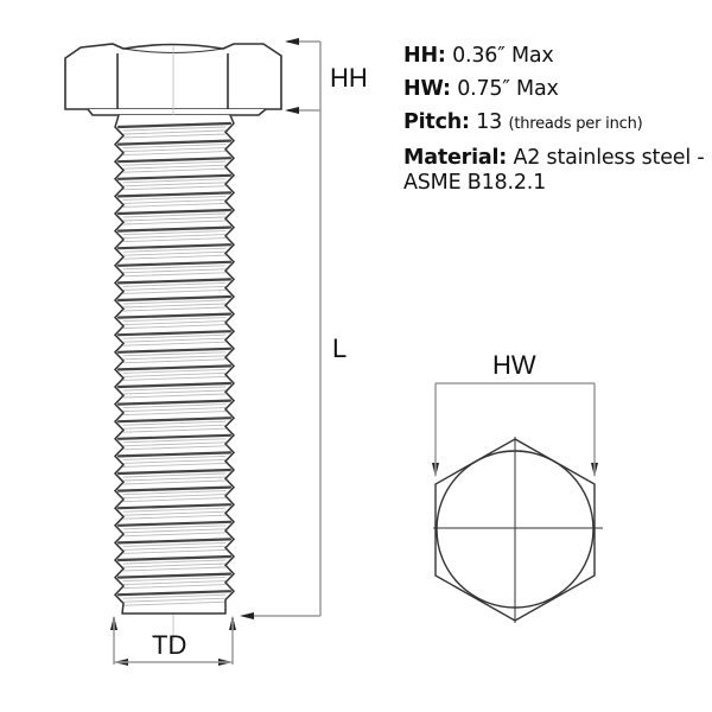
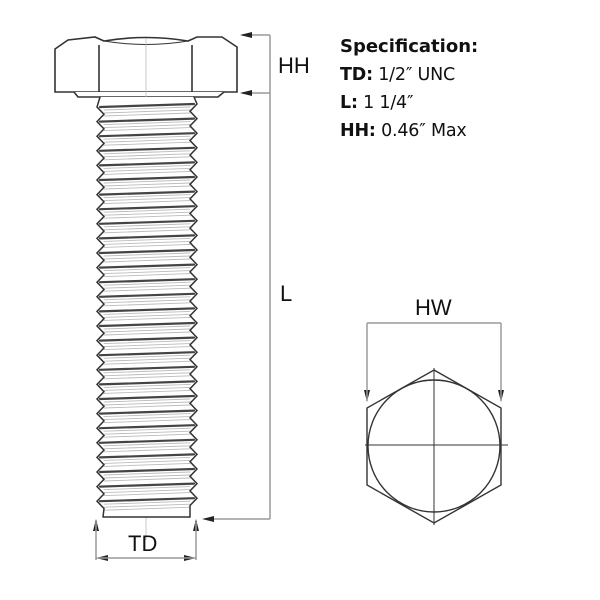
  HH
  L
  TD
  HW
+ Specification:
+ TD: 1/2″ UNC
+ L: 1 1/4″
- HH: 0.36″ Max
+ HH: 0.46″ Max
- HW: 0.75″ Max
- Pitch: 13 (threads per inch)
- Material: A2 stainless steel - ASME B18.2.1
